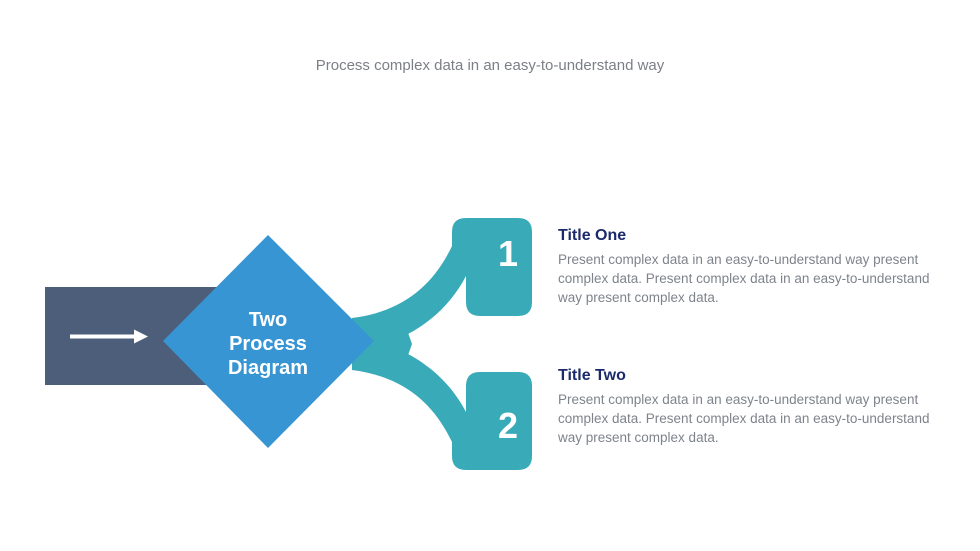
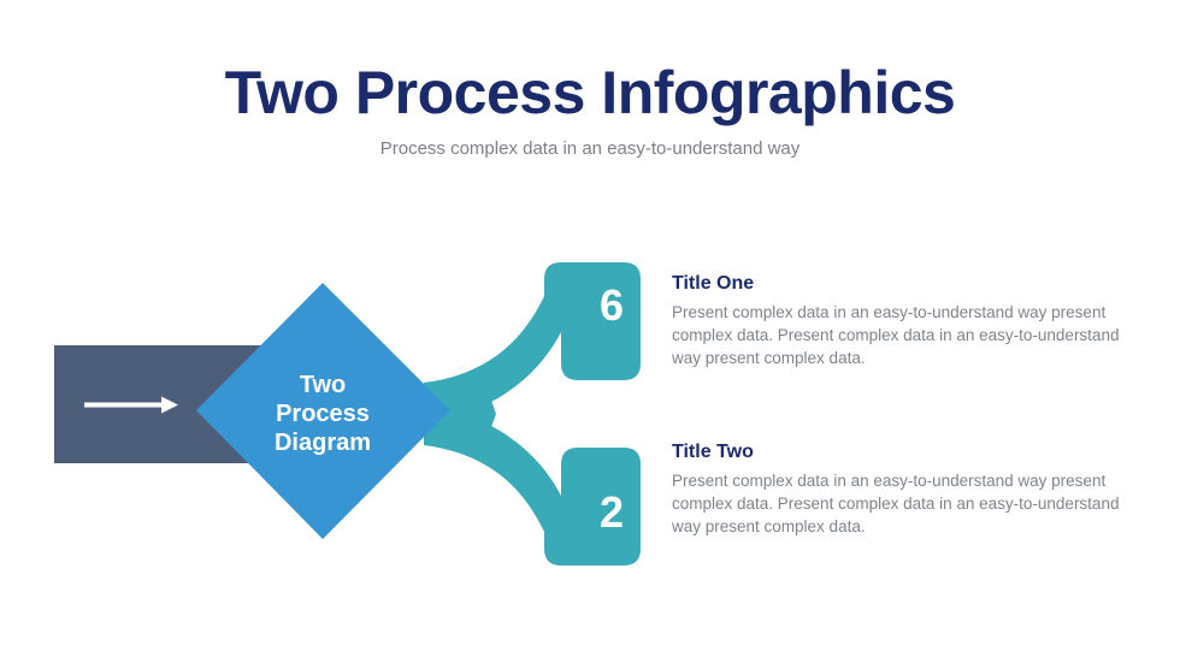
+ Two Process Infographics
  Process complex data in an easy-to-understand way
  Two
  Process
  Diagram
- 1
+ 6
  2
  Title One
  Present complex data in an easy-to-understand way present complex data. Present complex data in an easy-to-understand way present complex data.
  Title Two
  Present complex data in an easy-to-understand way present complex data. Present complex data in an easy-to-understand way present complex data.
